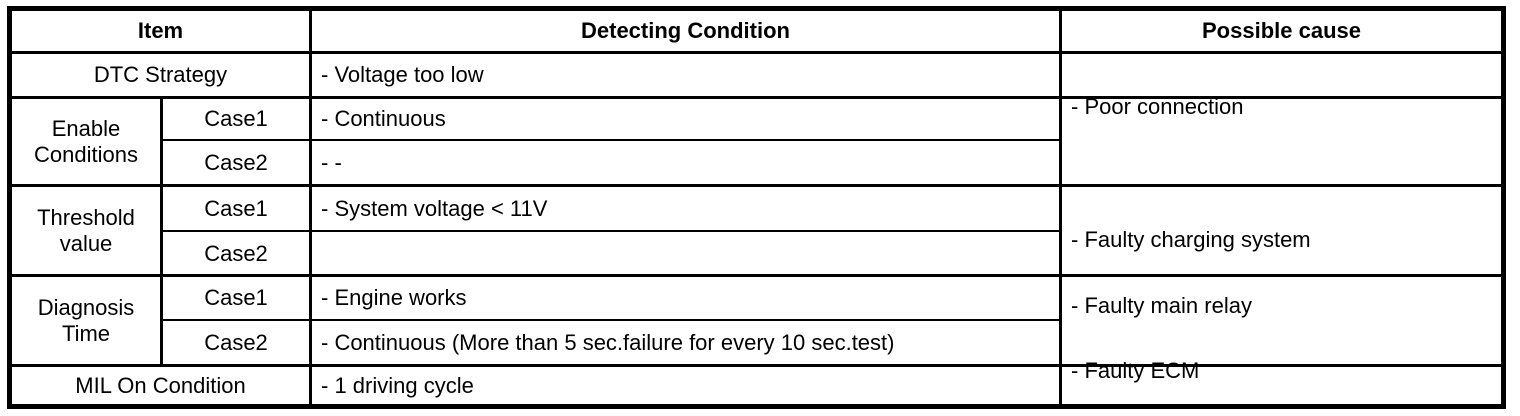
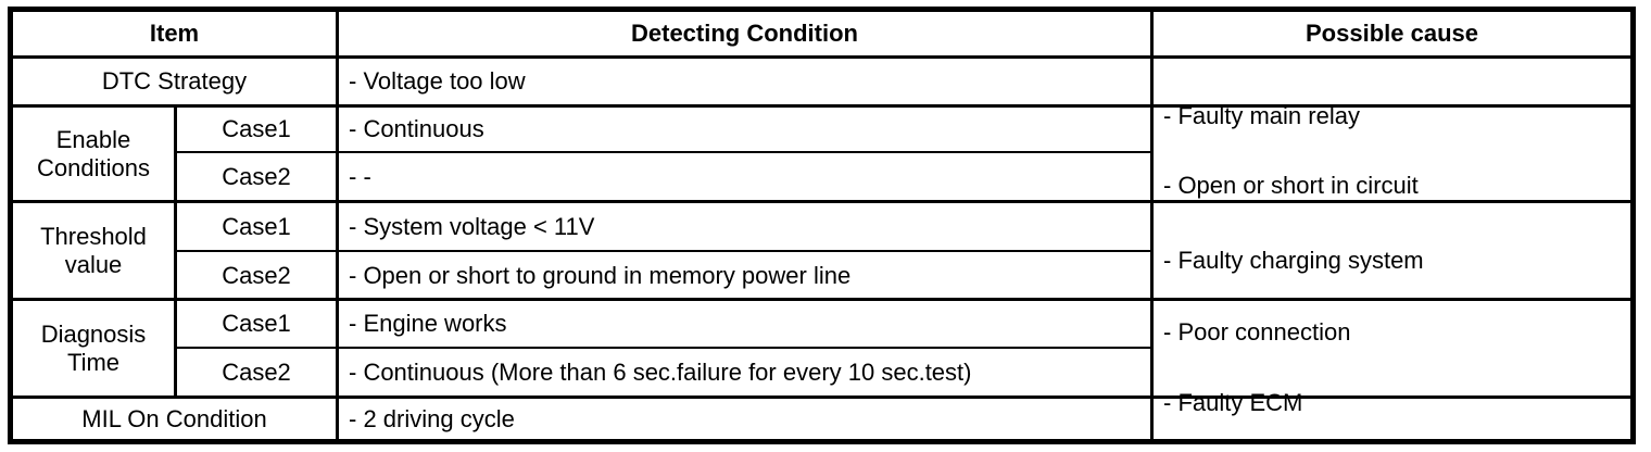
  Item
  Detecting Condition
  Possible cause
  DTC Strategy
  - Voltage too low
  Enable
  Conditions
  Case1
  - Continuous
  Case2
  - -
  Threshold
  value
  Case1
  - System voltage < 11V
  Case2
+ - Open or short to ground in memory power line
  Diagnosis
  Time
  Case1
  - Engine works
  Case2
- - Continuous (More than 5 sec.failure for every 10 sec.test)
+ - Continuous (More than 6 sec.failure for every 10 sec.test)
  MIL On Condition
- - 1 driving cycle
+ - 2 driving cycle
- - Poor connection
+ - Faulty main relay
+ - Open or short in circuit
  - Faulty charging system
- - Faulty main relay
+ - Poor connection
  - Faulty ECM
